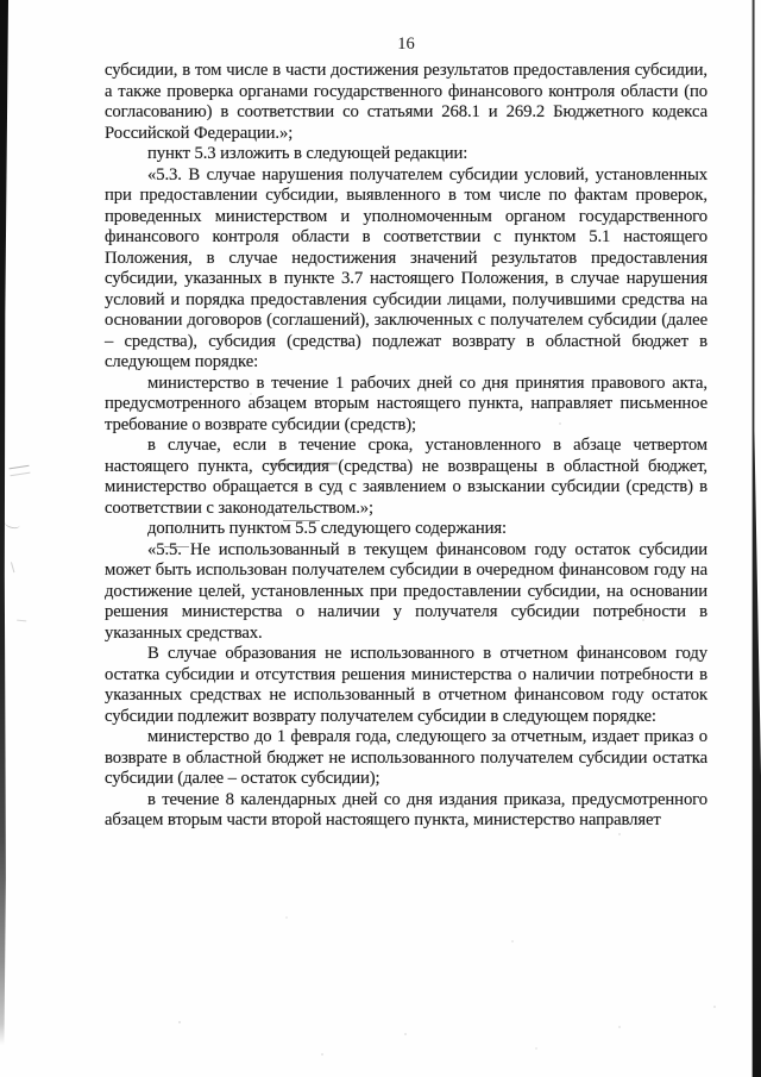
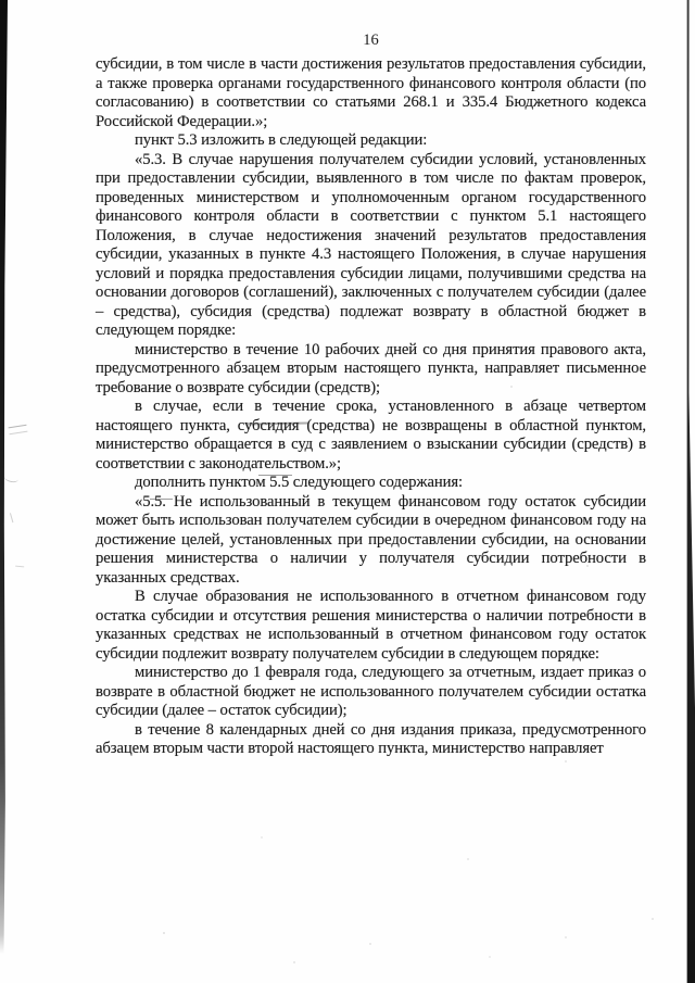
  16
- субсидии, в том числе в части достижения результатов предоставления субсидии, а также проверка органами государственного финансового контроля области (по согласованию) в соответствии со статьями 268.1 и 269.2 Бюджетного кодекса Российской Федерации.»;
+ субсидии, в том числе в части достижения результатов предоставления субсидии, а также проверка органами государственного финансового контроля области (по согласованию) в соответствии со статьями 268.1 и 335.4 Бюджетного кодекса Российской Федерации.»;
  пункт 5.3 изложить в следующей редакции:
- «5.3. В случае нарушения получателем субсидии условий, установленных при предоставлении субсидии, выявленного в том числе по фактам проверок, проведенных министерством и уполномоченным органом государственного финансового контроля области в соответствии с пунктом 5.1 настоящего Положения, в случае недостижения значений результатов предоставления субсидии, указанных в пункте 3.7 настоящего Положения, в случае нарушения условий и порядка предоставления субсидии лицами, получившими средства на основании договоров (соглашений), заключенных с получателем субсидии (далее – средства), субсидия (средства) подлежат возврату в областной бюджет в следующем порядке:
+ «5.3. В случае нарушения получателем субсидии условий, установленных при предоставлении субсидии, выявленного в том числе по фактам проверок, проведенных министерством и уполномоченным органом государственного финансового контроля области в соответствии с пунктом 5.1 настоящего Положения, в случае недостижения значений результатов предоставления субсидии, указанных в пункте 4.3 настоящего Положения, в случае нарушения условий и порядка предоставления субсидии лицами, получившими средства на основании договоров (соглашений), заключенных с получателем субсидии (далее – средства), субсидия (средства) подлежат возврату в областной бюджет в следующем порядке:
- министерство в течение 1 рабочих дней со дня принятия правового акта, предусмотренного абзацем вторым настоящего пункта, направляет письменное требование о возврате субсидии (средств);
+ министерство в течение 10 рабочих дней со дня принятия правового акта, предусмотренного абзацем вторым настоящего пункта, направляет письменное требование о возврате субсидии (средств);
- в случае, если в течение срока, установленного в абзаце четвертом настоящего пункта, субсидия (средства) не возвращены в областной бюджет, министерство обращается в суд с заявлением о взыскании субсидии (средств) в соответствии с законодательством.»;
+ в случае, если в течение срока, установленного в абзаце четвертом настоящего пункта, субсидия (средства) не возвращены в областной пунктом, министерство обращается в суд с заявлением о взыскании субсидии (средств) в соответствии с законодательством.»;
  дополнить пунктом 5.5 следующего содержания:
  «5.5. Не использованный в текущем финансовом году остаток субсидии может быть использован получателем субсидии в очередном финансовом году на достижение целей, установленных при предоставлении субсидии, на основании решения министерства о наличии у получателя субсидии потребности в указанных средствах.
  В случае образования не использованного в отчетном финансовом году остатка субсидии и отсутствия решения министерства о наличии потребности в указанных средствах не использованный в отчетном финансовом году остаток субсидии подлежит возврату получателем субсидии в следующем порядке:
  министерство до 1 февраля года, следующего за отчетным, издает приказ о возврате в областной бюджет не использованного получателем субсидии остатка субсидии (далее – остаток субсидии);
  в течение 8 календарных дней со дня издания приказа, предусмотренного абзацем вторым части второй настоящего пункта, министерство направляет
